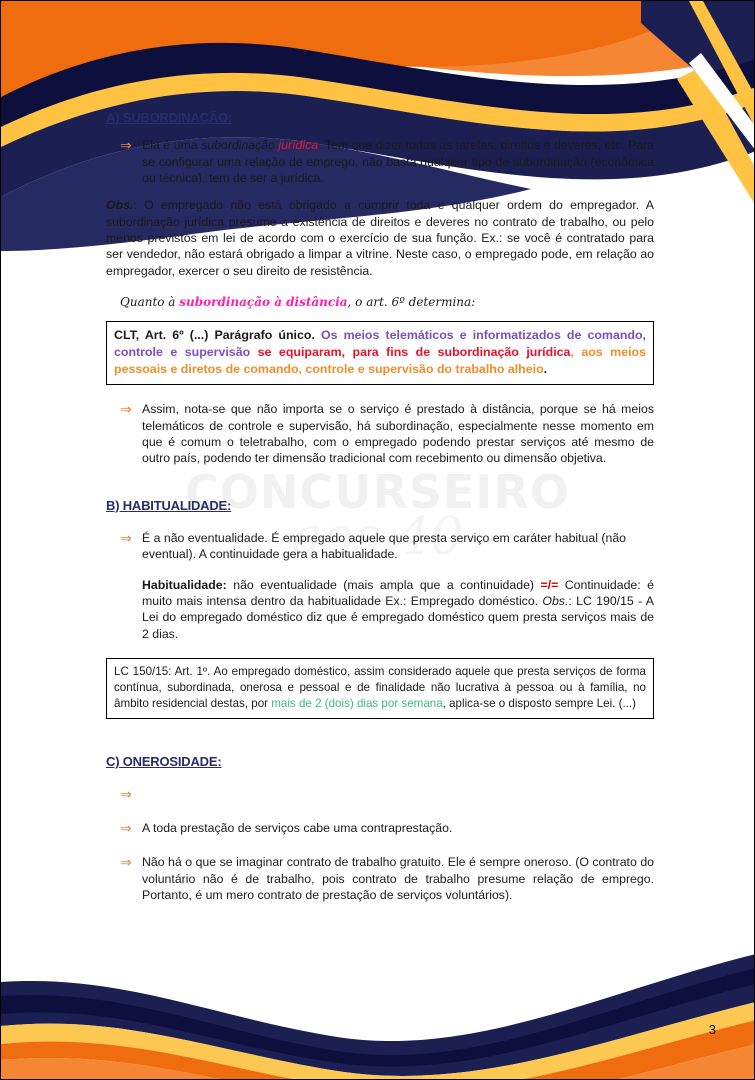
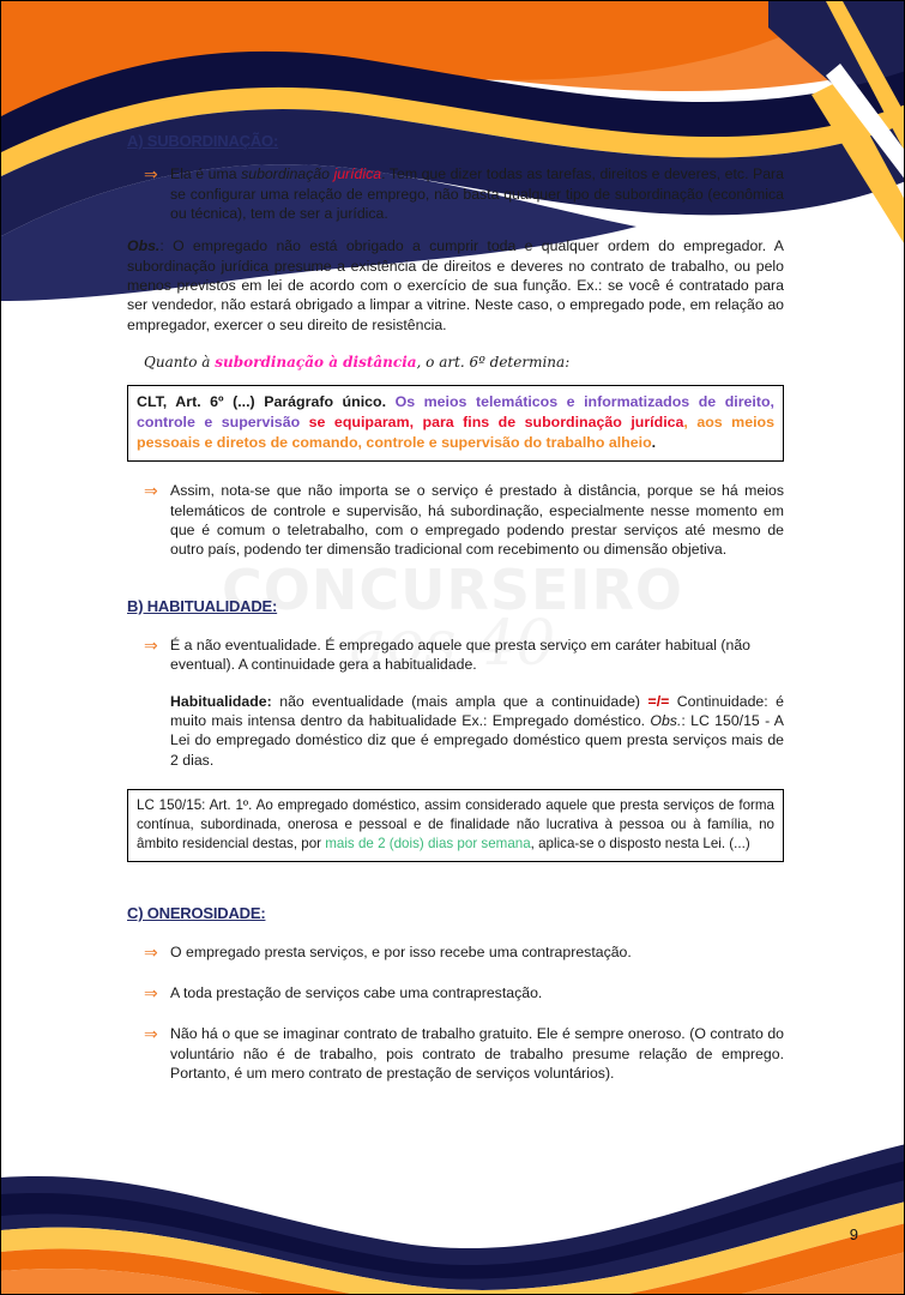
  CONCURSEIRO
  aos 40
  A) SUBORDINAÇÃO:
  ⇒
  Ela é uma subordinação jurídica. Tem que dizer todas as tarefas, direitos e deveres, etc. Para se configurar uma relação de emprego, não basta qualquer tipo de subordinação (econômica ou técnica), tem de ser a jurídica.
  Obs.: O empregado não está obrigado a cumprir toda e qualquer ordem do empregador. A subordinação jurídica presume a existência de direitos e deveres no contrato de trabalho, ou pelo menos previstos em lei de acordo com o exercício de sua função. Ex.: se você é contratado para ser vendedor, não estará obrigado a limpar a vitrine. Neste caso, o empregado pode, em relação ao empregador, exercer o seu direito de resistência.
  Quanto à subordinação à distância, o art. 6º determina:
- CLT, Art. 6º (...) Parágrafo único. Os meios telemáticos e informatizados de comando, controle e supervisão se equiparam, para fins de subordinação jurídica, aos meios pessoais e diretos de comando, controle e supervisão do trabalho alheio.
+ CLT, Art. 6º (...) Parágrafo único. Os meios telemáticos e informatizados de direito, controle e supervisão se equiparam, para fins de subordinação jurídica, aos meios pessoais e diretos de comando, controle e supervisão do trabalho alheio.
  ⇒
  Assim, nota-se que não importa se o serviço é prestado à distância, porque se há meios telemáticos de controle e supervisão, há subordinação, especialmente nesse momento em que é comum o teletrabalho, com o empregado podendo prestar serviços até mesmo de outro país, podendo ter dimensão tradicional com recebimento ou dimensão objetiva.
  B) HABITUALIDADE:
  ⇒
  É a não eventualidade. É empregado aquele que presta serviço em caráter habitual (não eventual). A continuidade gera a habitualidade.
- Habitualidade: não eventualidade (mais ampla que a continuidade) =/= Continuidade: é muito mais intensa dentro da habitualidade Ex.: Empregado doméstico. Obs.: LC 190/15 - A Lei do empregado doméstico diz que é empregado doméstico quem presta serviços mais de 2 dias.
+ Habitualidade: não eventualidade (mais ampla que a continuidade) =/= Continuidade: é muito mais intensa dentro da habitualidade Ex.: Empregado doméstico. Obs.: LC 150/15 - A Lei do empregado doméstico diz que é empregado doméstico quem presta serviços mais de 2 dias.
- LC 150/15: Art. 1º. Ao empregado doméstico, assim considerado aquele que presta serviços de forma contínua, subordinada, onerosa e pessoal e de finalidade não lucrativa à pessoa ou à família, no âmbito residencial destas, por mais de 2 (dois) dias por semana, aplica-se o disposto sempre Lei. (...)
+ LC 150/15: Art. 1º. Ao empregado doméstico, assim considerado aquele que presta serviços de forma contínua, subordinada, onerosa e pessoal e de finalidade não lucrativa à pessoa ou à família, no âmbito residencial destas, por mais de 2 (dois) dias por semana, aplica-se o disposto nesta Lei. (...)
  C) ONEROSIDADE:
  ⇒
+ O empregado presta serviços, e por isso recebe uma contraprestação.
  ⇒
  A toda prestação de serviços cabe uma contraprestação.
  ⇒
  Não há o que se imaginar contrato de trabalho gratuito. Ele é sempre oneroso. (O contrato do voluntário não é de trabalho, pois contrato de trabalho presume relação de emprego. Portanto, é um mero contrato de prestação de serviços voluntários).
- 3
+ 9
